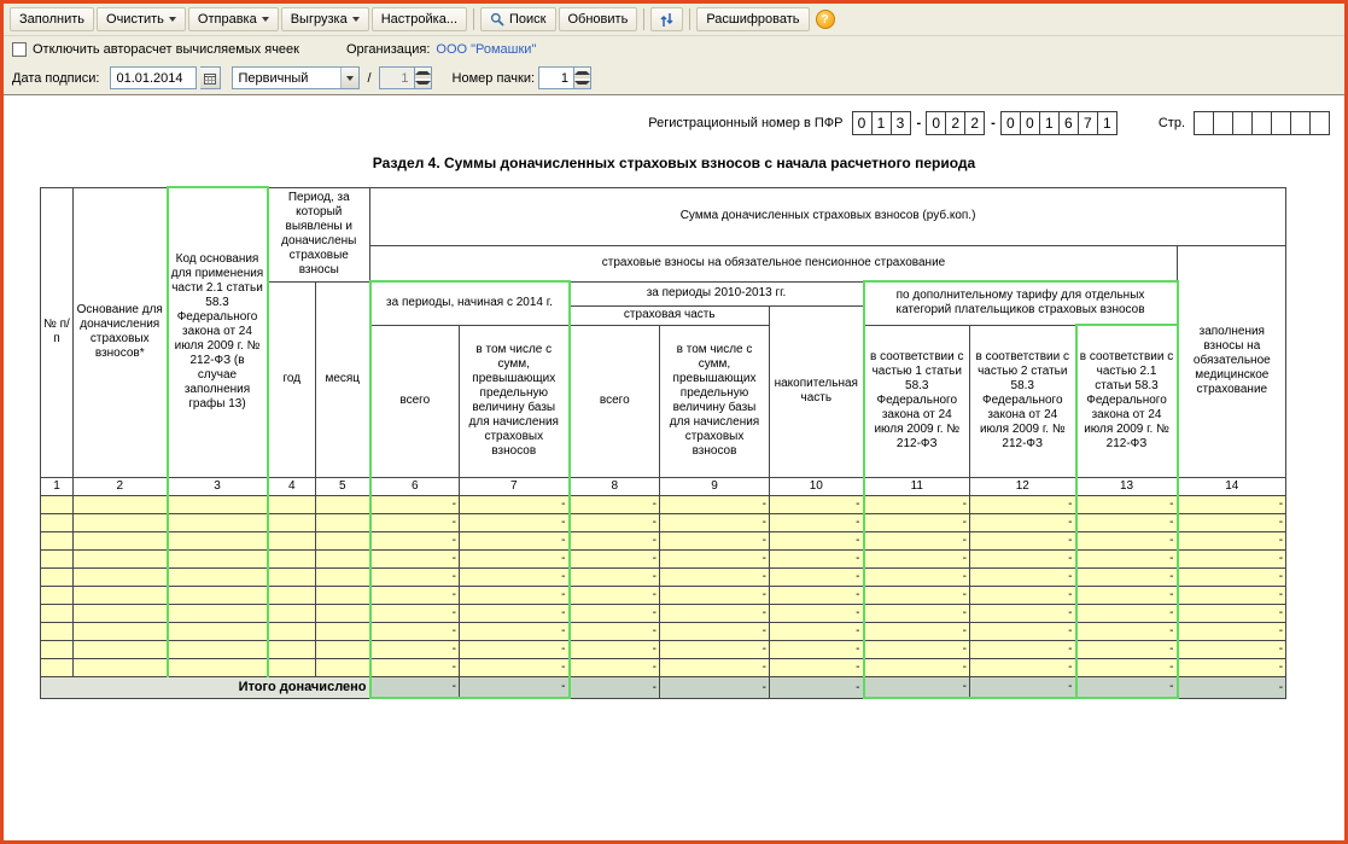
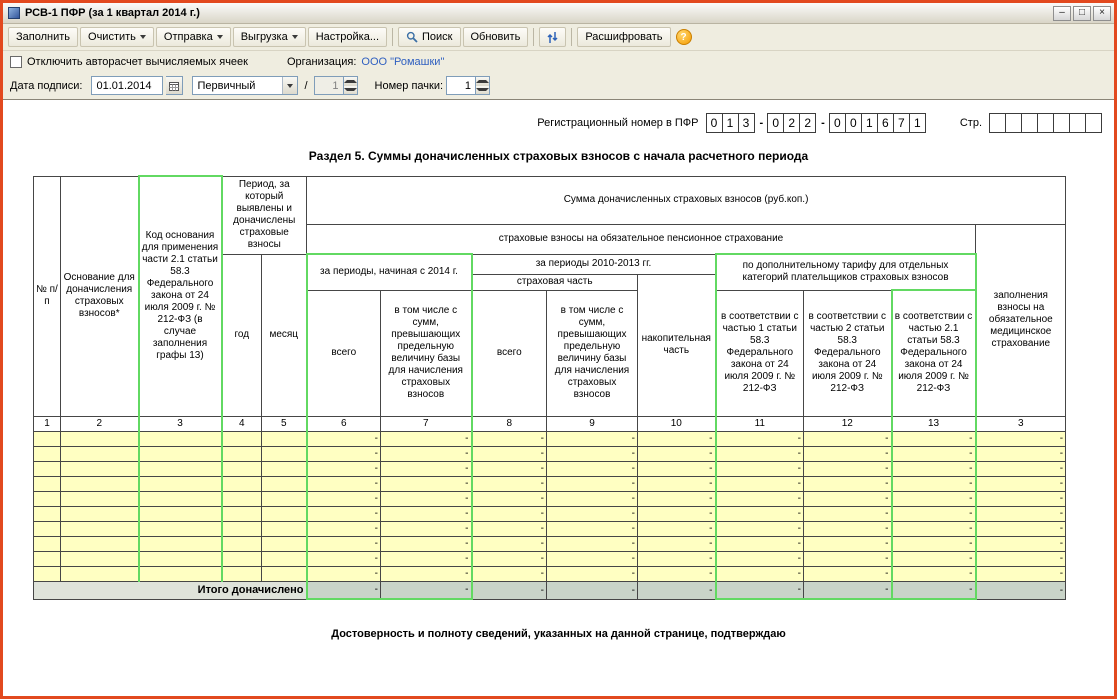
+ РСВ-1 ПФР (за 1 квартал 2014 г.)
+ –
+ □
+ ×
  Заполнить
  Очистить
  Отправка
  Выгрузка
  Настройка...
  Поиск
  Обновить
  Расшифровать
  ?
  Отключить авторасчет вычисляемых ячеек
  Организация:
  ООО "Ромашки"
  Дата подписи:
  01.01.2014
  Первичный
  /
  1
  Номер пачки:
  1
  Регистрационный номер в ПФР
  0
  1
  3
  -
  0
  2
  2
  -
  0
  0
  1
  6
  7
  1
  Стр.
- Раздел 4. Суммы доначисленных страховых взносов с начала расчетного периода
+ Раздел 5. Суммы доначисленных страховых взносов с начала расчетного периода
  № п/п	Основание для доначисления страховых взносов*	Код основания для применения части 2.1 статьи 58.3 Федерального закона от 24 июля 2009 г. № 212-ФЗ (в случае заполнения графы 13)	Период, за который выявлены и доначислены страховые взносы	Сумма доначисленных страховых взносов (руб.коп.)
  страховые взносы на обязательное пенсионное страхование	заполнения взносы на обязательное медицинское страхование
  год	месяц	за периоды, начиная с 2014 г.	за периоды 2010-2013 гг.	по дополнительному тарифу для отдельных категорий плательщиков страховых взносов
  страховая часть	накопительная часть
  всего	в том числе с сумм, превышающих предельную величину базы для начисления страховых взносов	всего	в том числе с сумм, превышающих предельную величину базы для начисления страховых взносов	в соответствии с частью 1 статьи 58.3 Федерального закона от 24 июля 2009 г. № 212-ФЗ	в соответствии с частью 2 статьи 58.3 Федерального закона от 24 июля 2009 г. № 212-ФЗ	в соответствии с частью 2.1 статьи 58.3 Федерального закона от 24 июля 2009 г. № 212-ФЗ
- 1	2	3	4	5	6	7	8	9	10	11	12	13	14
+ 1	2	3	4	5	6	7	8	9	10	11	12	13	3
  					-	-	-	-	-	-	-	-	-
  					-	-	-	-	-	-	-	-	-
  					-	-	-	-	-	-	-	-	-
  					-	-	-	-	-	-	-	-	-
  					-	-	-	-	-	-	-	-	-
  					-	-	-	-	-	-	-	-	-
  					-	-	-	-	-	-	-	-	-
  					-	-	-	-	-	-	-	-	-
  					-	-	-	-	-	-	-	-	-
  					-	-	-	-	-	-	-	-	-
  Итого доначислено	-	-	-	-	-	-	-	-	-
+ Достоверность и полноту сведений, указанных на данной странице, подтверждаю
